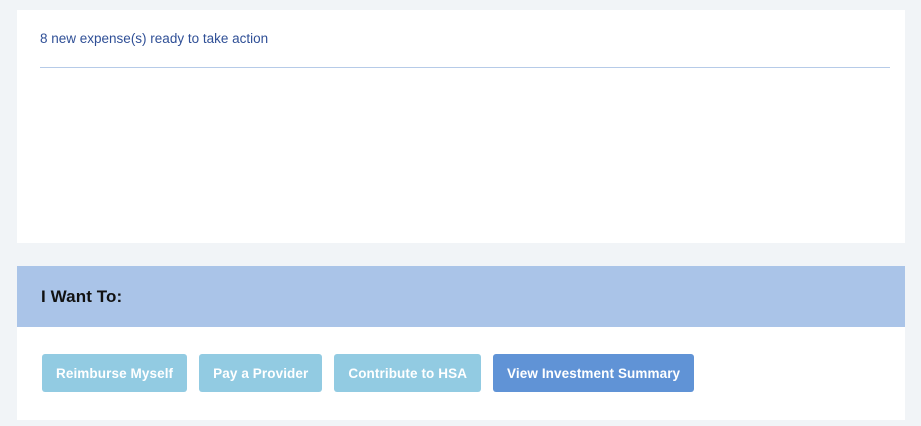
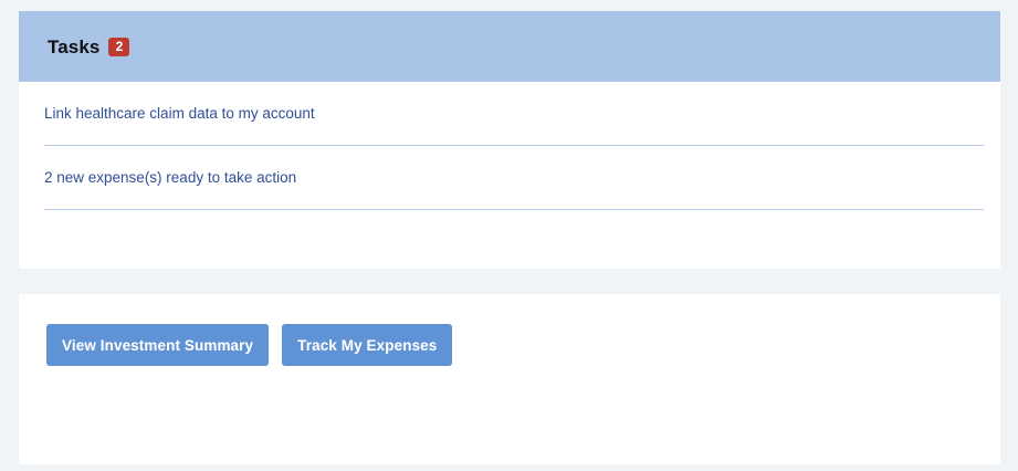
+ Tasks
+ 2
+ Link healthcare claim data to my account
- 8 new expense(s) ready to take action
+ 2 new expense(s) ready to take action
- I Want To:
- Reimburse Myself
- Pay a Provider
- Contribute to HSA
  View Investment Summary
+ Track My Expenses
